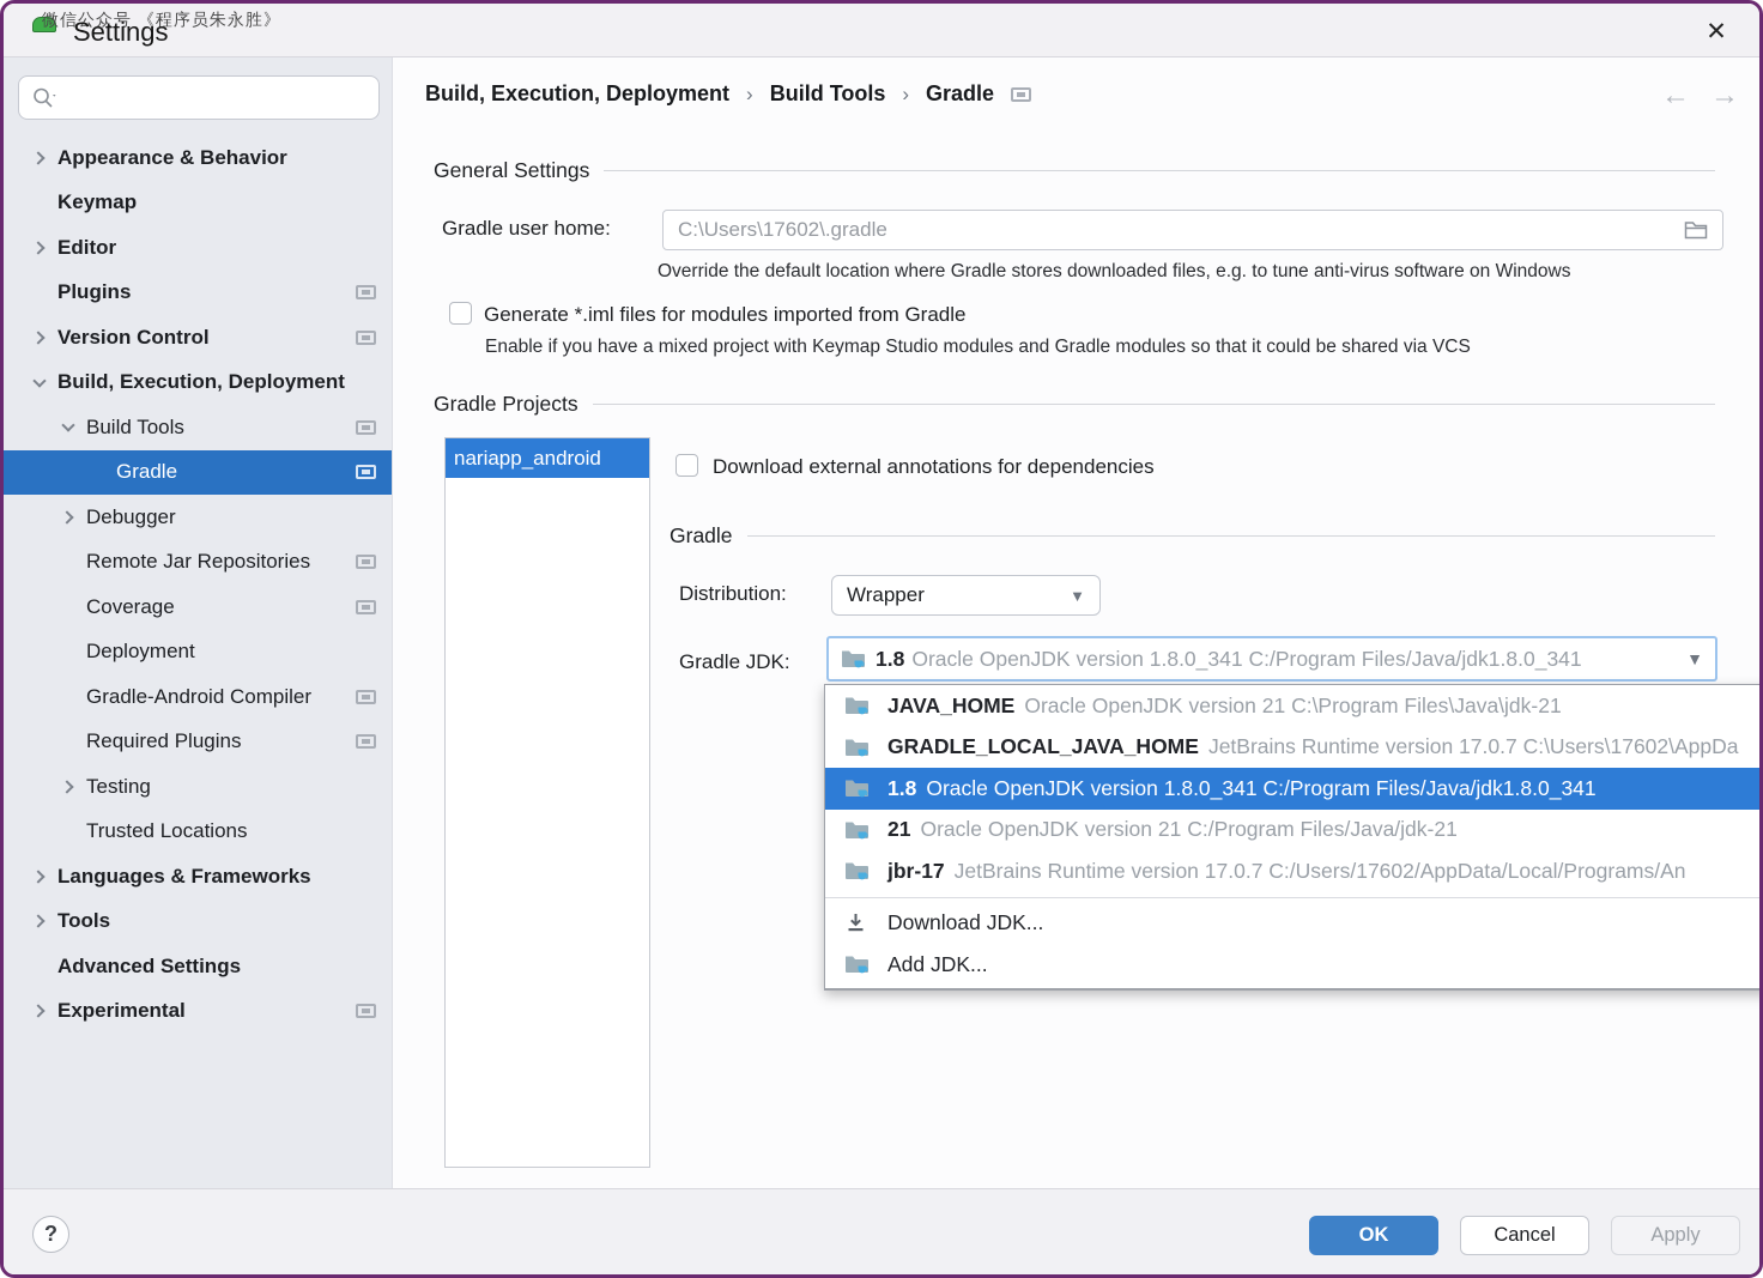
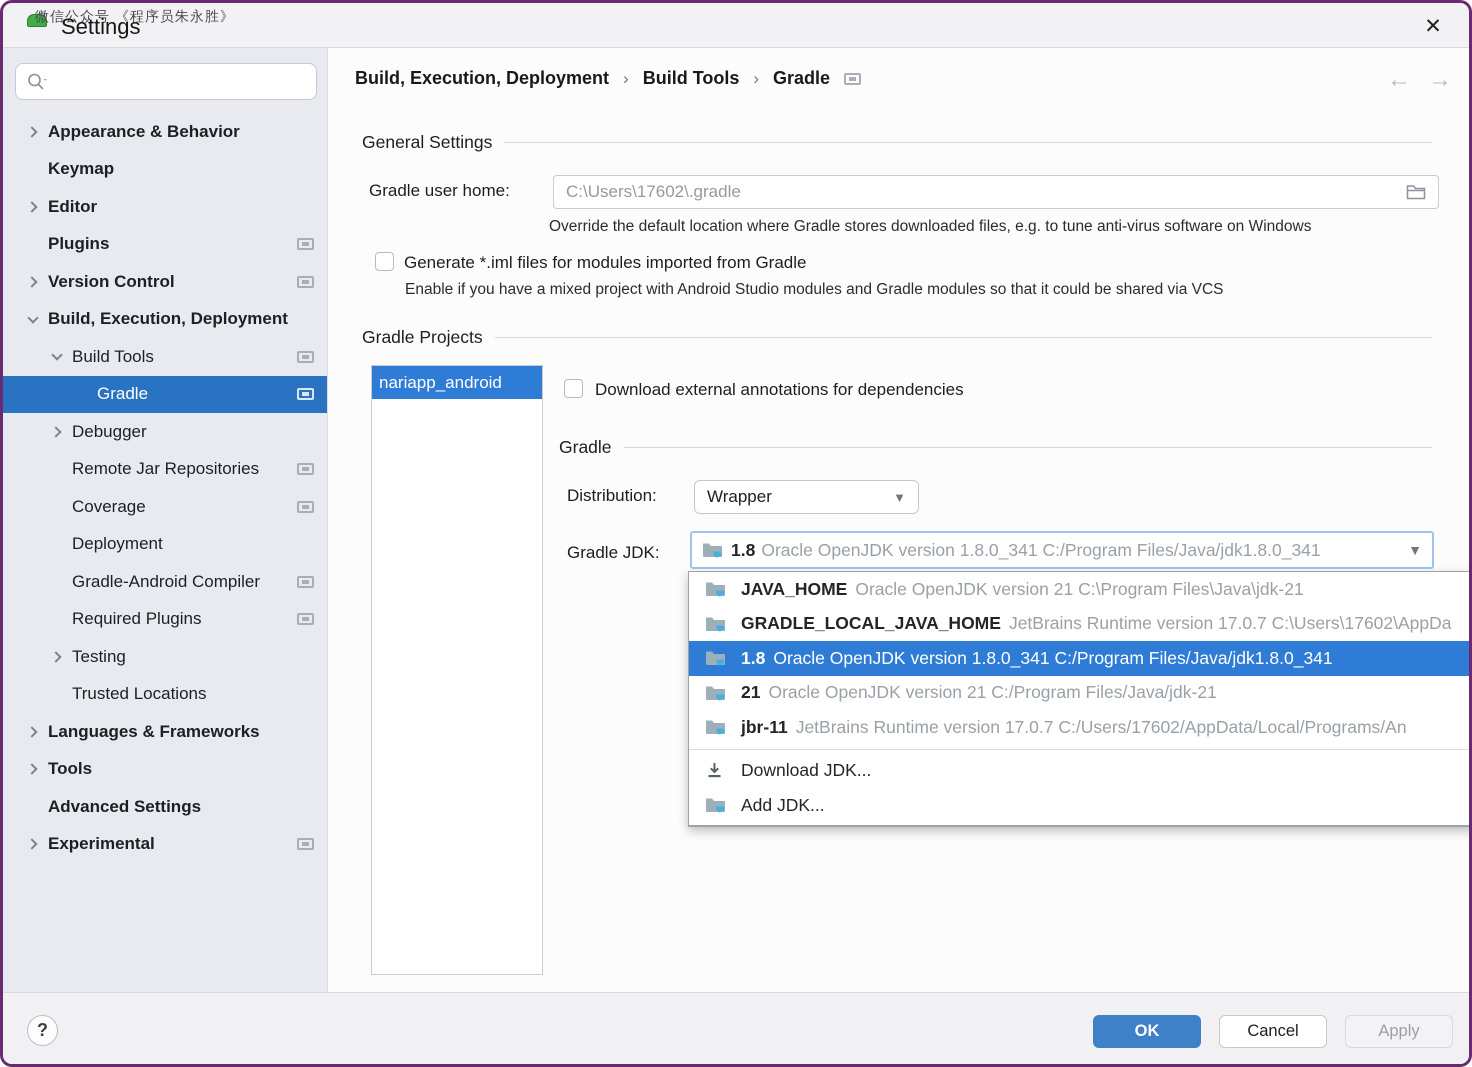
  微信公众号 《程序员朱永胜》
  Settings
  ✕
  Appearance & Behavior
  Keymap
  Editor
  Plugins
  Version Control
  Build, Execution, Deployment
  Build Tools
  Gradle
  Debugger
  Remote Jar Repositories
  Coverage
  Deployment
  Gradle-Android Compiler
  Required Plugins
  Testing
  Trusted Locations
  Languages & Frameworks
  Tools
  Advanced Settings
  Experimental
  Build, Execution, Deployment
  ›
  Build Tools
  ›
  Gradle
  ←
  →
  General Settings
  Gradle user home:
  C:\Users\17602\.gradle
  Override the default location where Gradle stores downloaded files, e.g. to tune anti-virus software on Windows
  Generate *.iml files for modules imported from Gradle
- Enable if you have a mixed project with Keymap Studio modules and Gradle modules so that it could be shared via VCS
+ Enable if you have a mixed project with Android Studio modules and Gradle modules so that it could be shared via VCS
  Gradle Projects
  nariapp_android
  Download external annotations for dependencies
  Gradle
  Distribution:
  Wrapper
  ▼
  Gradle JDK:
  1.8
  Oracle OpenJDK version 1.8.0_341 C:/Program Files/Java/jdk1.8.0_341
  ▼
  JAVA_HOME
  Oracle OpenJDK version 21 C:\Program Files\Java\jdk-21
  GRADLE_LOCAL_JAVA_HOME
  JetBrains Runtime version 17.0.7 C:\Users\17602\AppDa
  1.8
  Oracle OpenJDK version 1.8.0_341 C:/Program Files/Java/jdk1.8.0_341
  21
  Oracle OpenJDK version 21 C:/Program Files/Java/jdk-21
- jbr-17
+ jbr-11
  JetBrains Runtime version 17.0.7 C:/Users/17602/AppData/Local/Programs/An
  Download JDK...
  Add JDK...
  ?
  OK
  Cancel
  Apply
